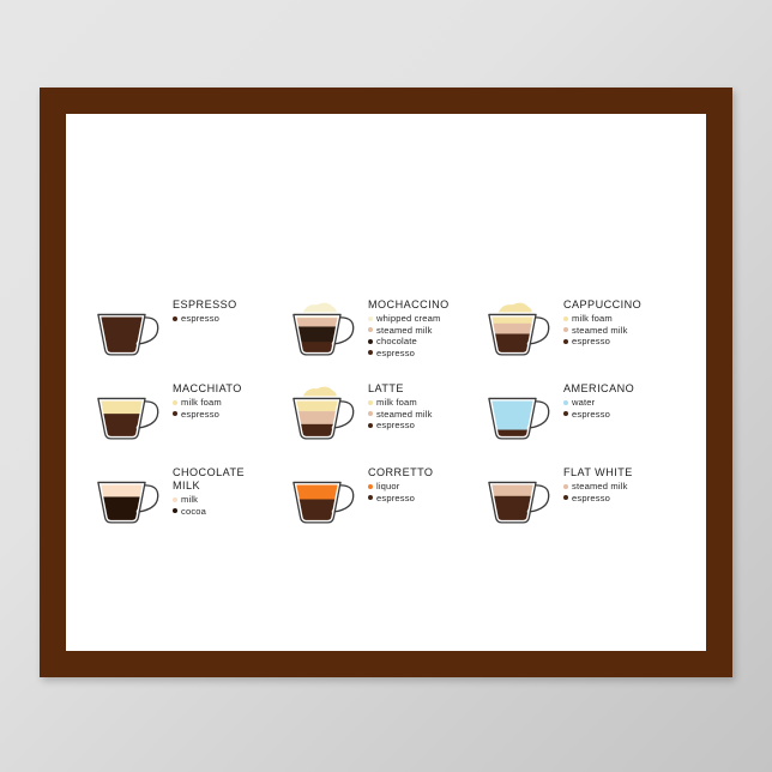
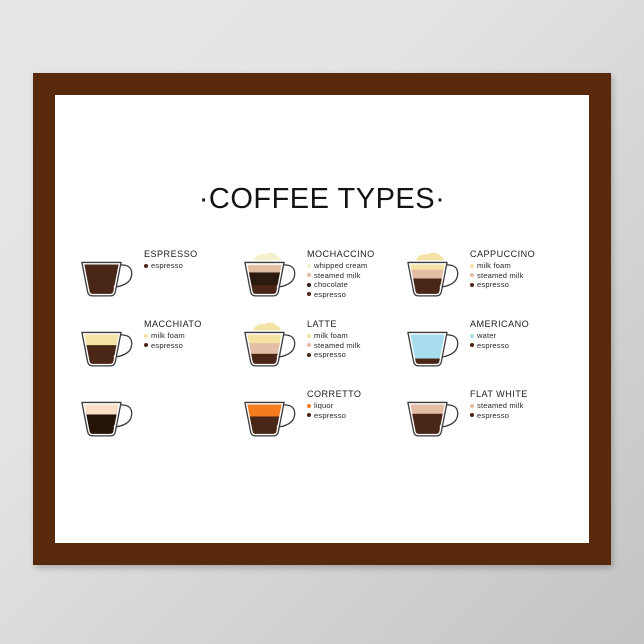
+ ·COFFEE TYPES·
  ESPRESSO
  espresso
  MOCHACCINO
  whipped cream
  steamed milk
  chocolate
  espresso
  CAPPUCCINO
  milk foam
  steamed milk
  espresso
  MACCHIATO
  milk foam
  espresso
  LATTE
  milk foam
  steamed milk
  espresso
  AMERICANO
  water
  espresso
- CHOCOLATE
- MILK
- milk
- cocoa
  CORRETTO
  liquor
  espresso
  FLAT WHITE
  steamed milk
  espresso
